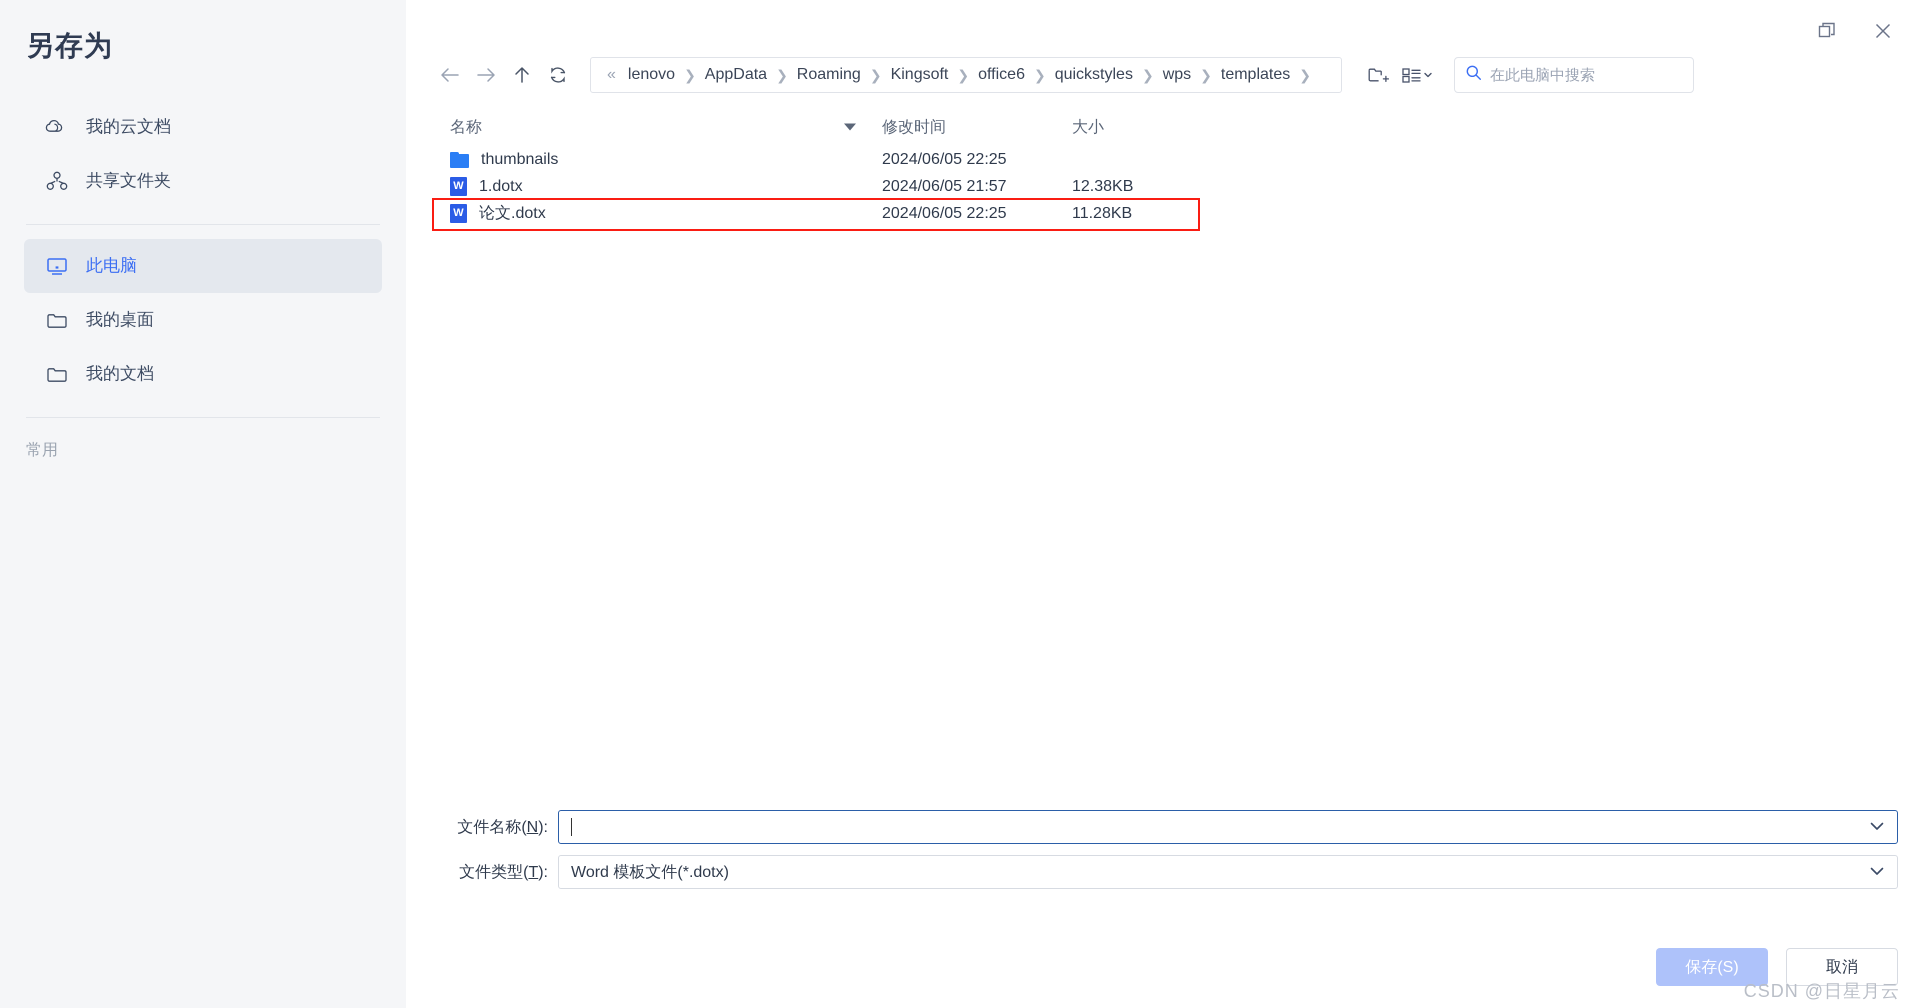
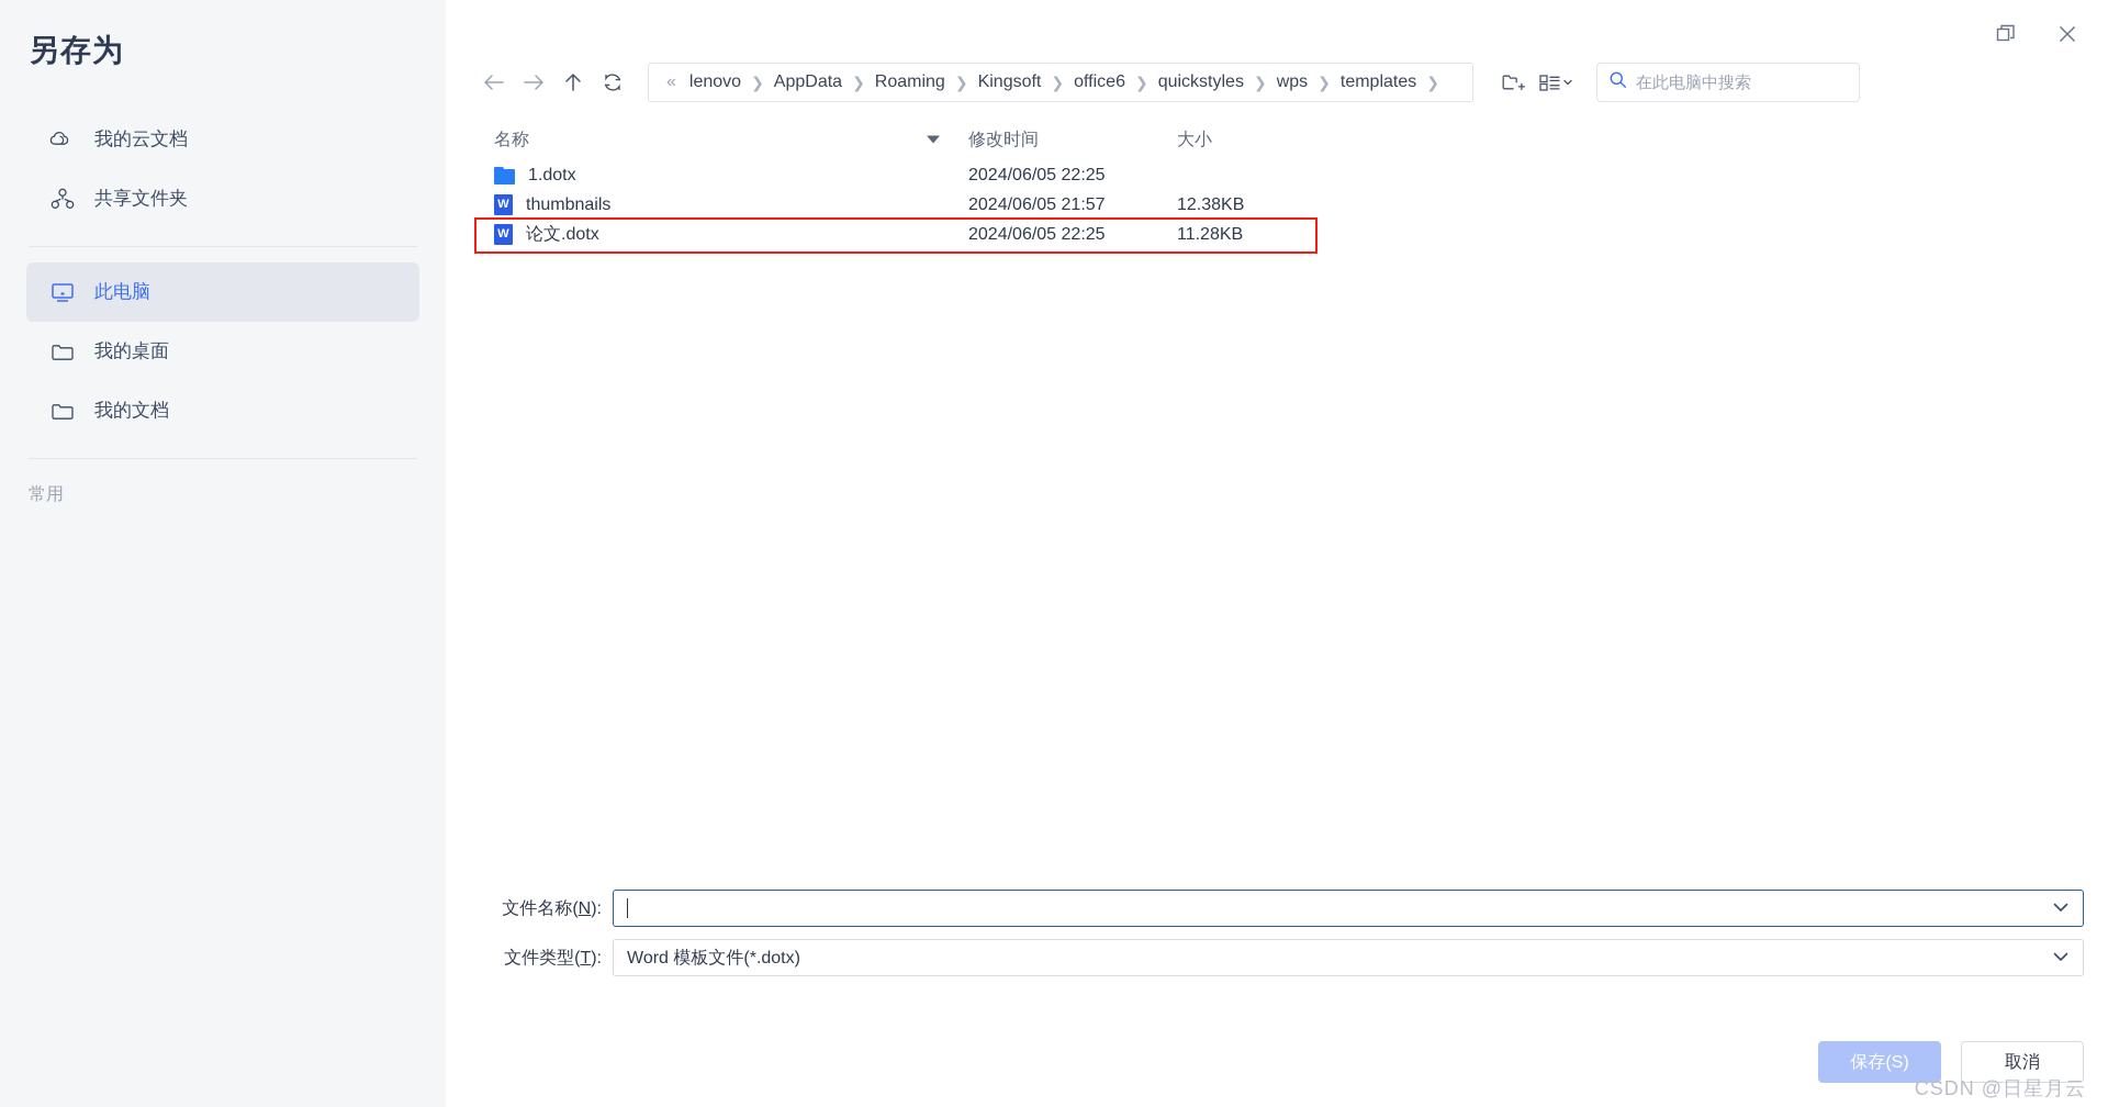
  另存为
  我的云文档
  共享文件夹
  此电脑
  我的桌面
  我的文档
  常用
  «
  lenovo
  ❯
  AppData
  ❯
  Roaming
  ❯
  Kingsoft
  ❯
  office6
  ❯
  quickstyles
  ❯
  wps
  ❯
  templates
  ❯
  在此电脑中搜索
  名称
  修改时间
  大小
- thumbnails
+ 1.dotx
  2024/06/05 22:25
  W
- 1.dotx
+ thumbnails
  2024/06/05 21:57
  12.38KB
  W
  论文.dotx
  2024/06/05 22:25
  11.28KB
  文件名称(N):
  文件类型(T):
  Word 模板文件(*.dotx)
  保存(S)
  取消
  CSDN @日星月云
